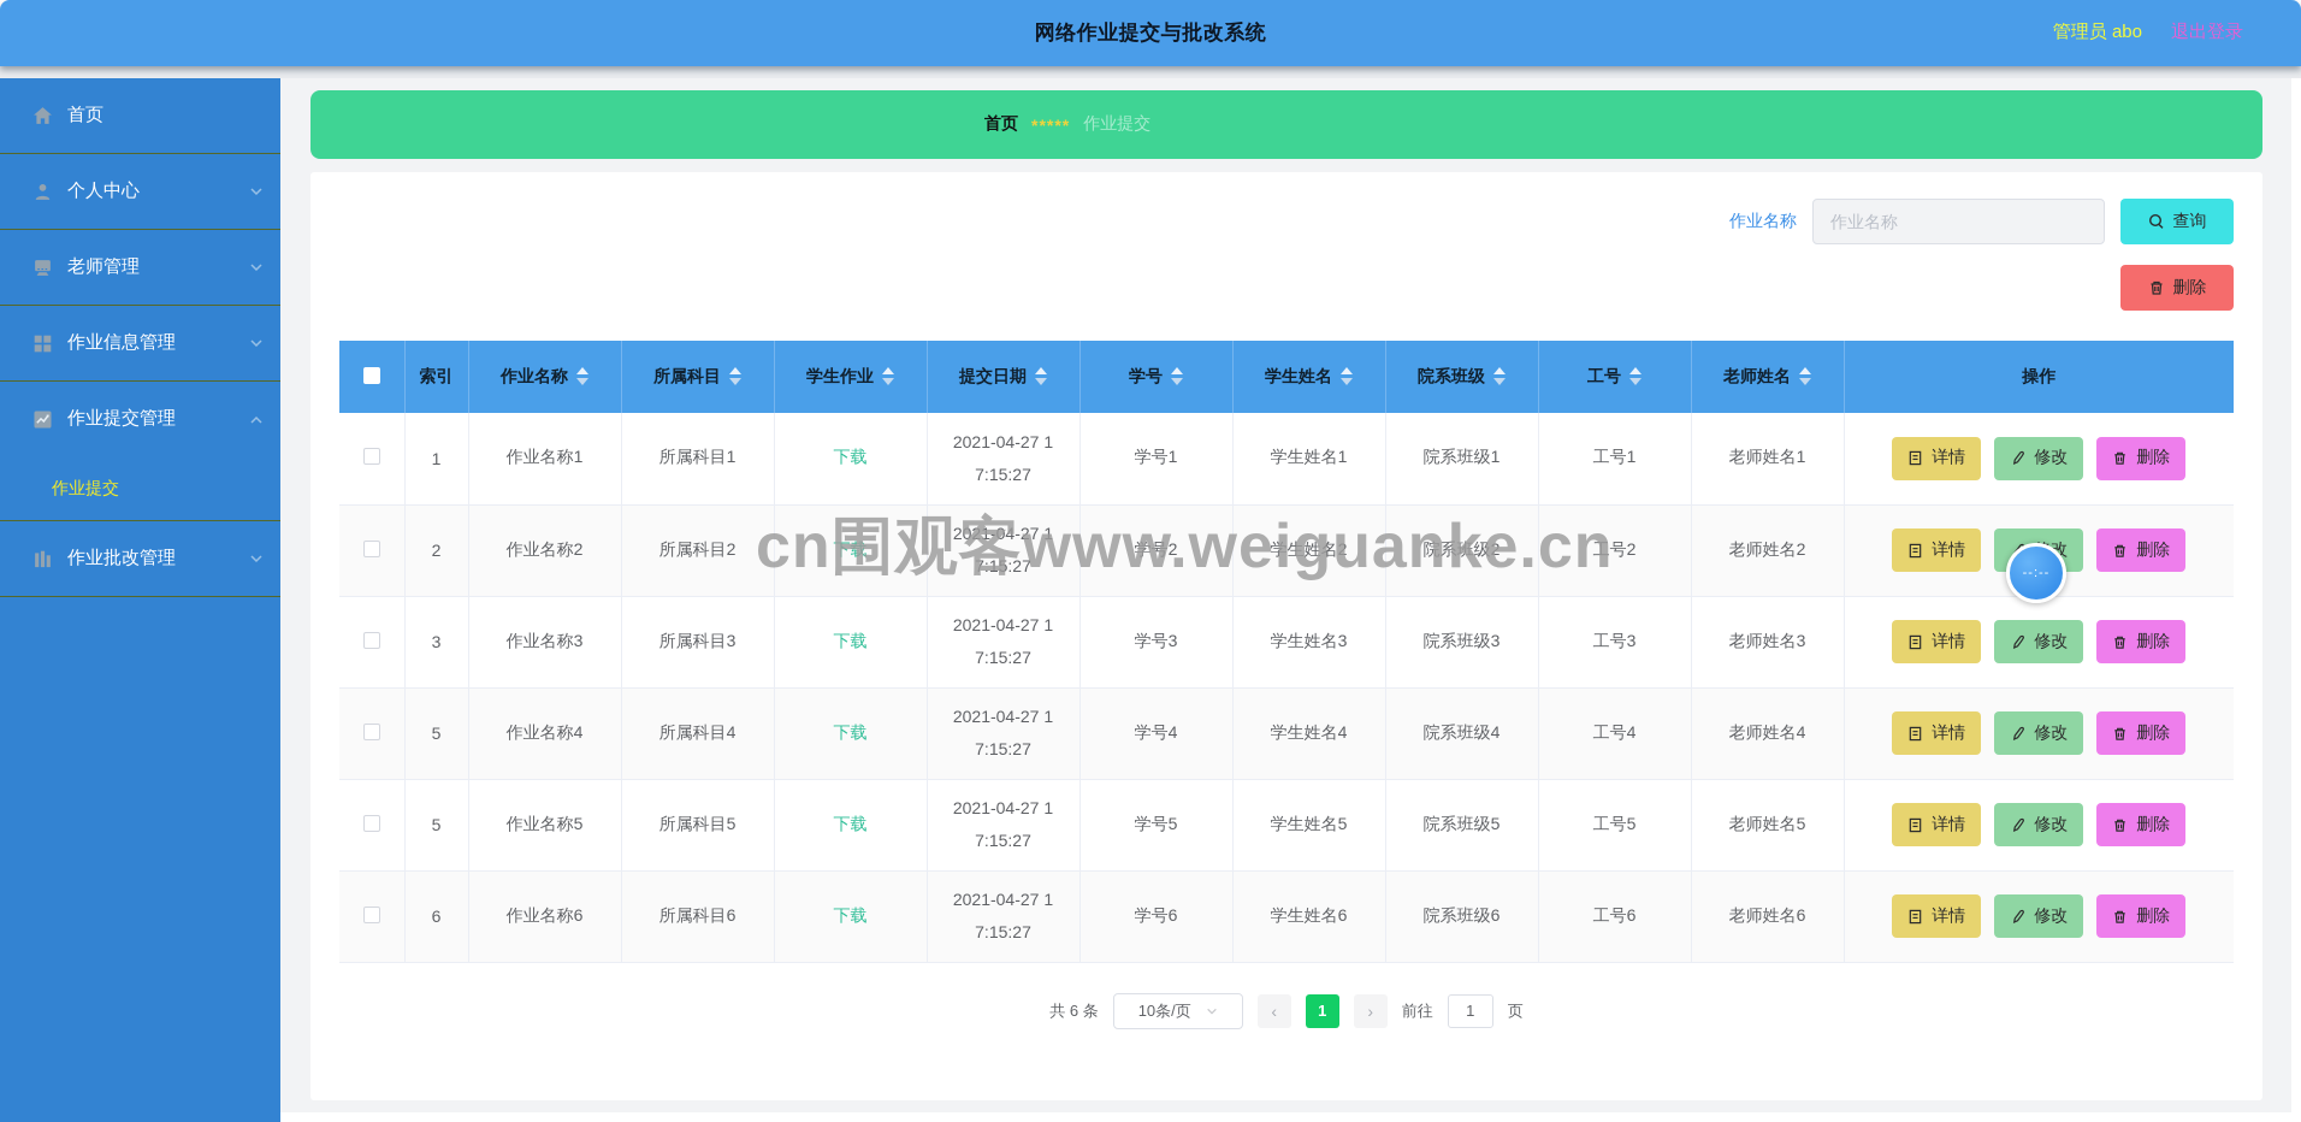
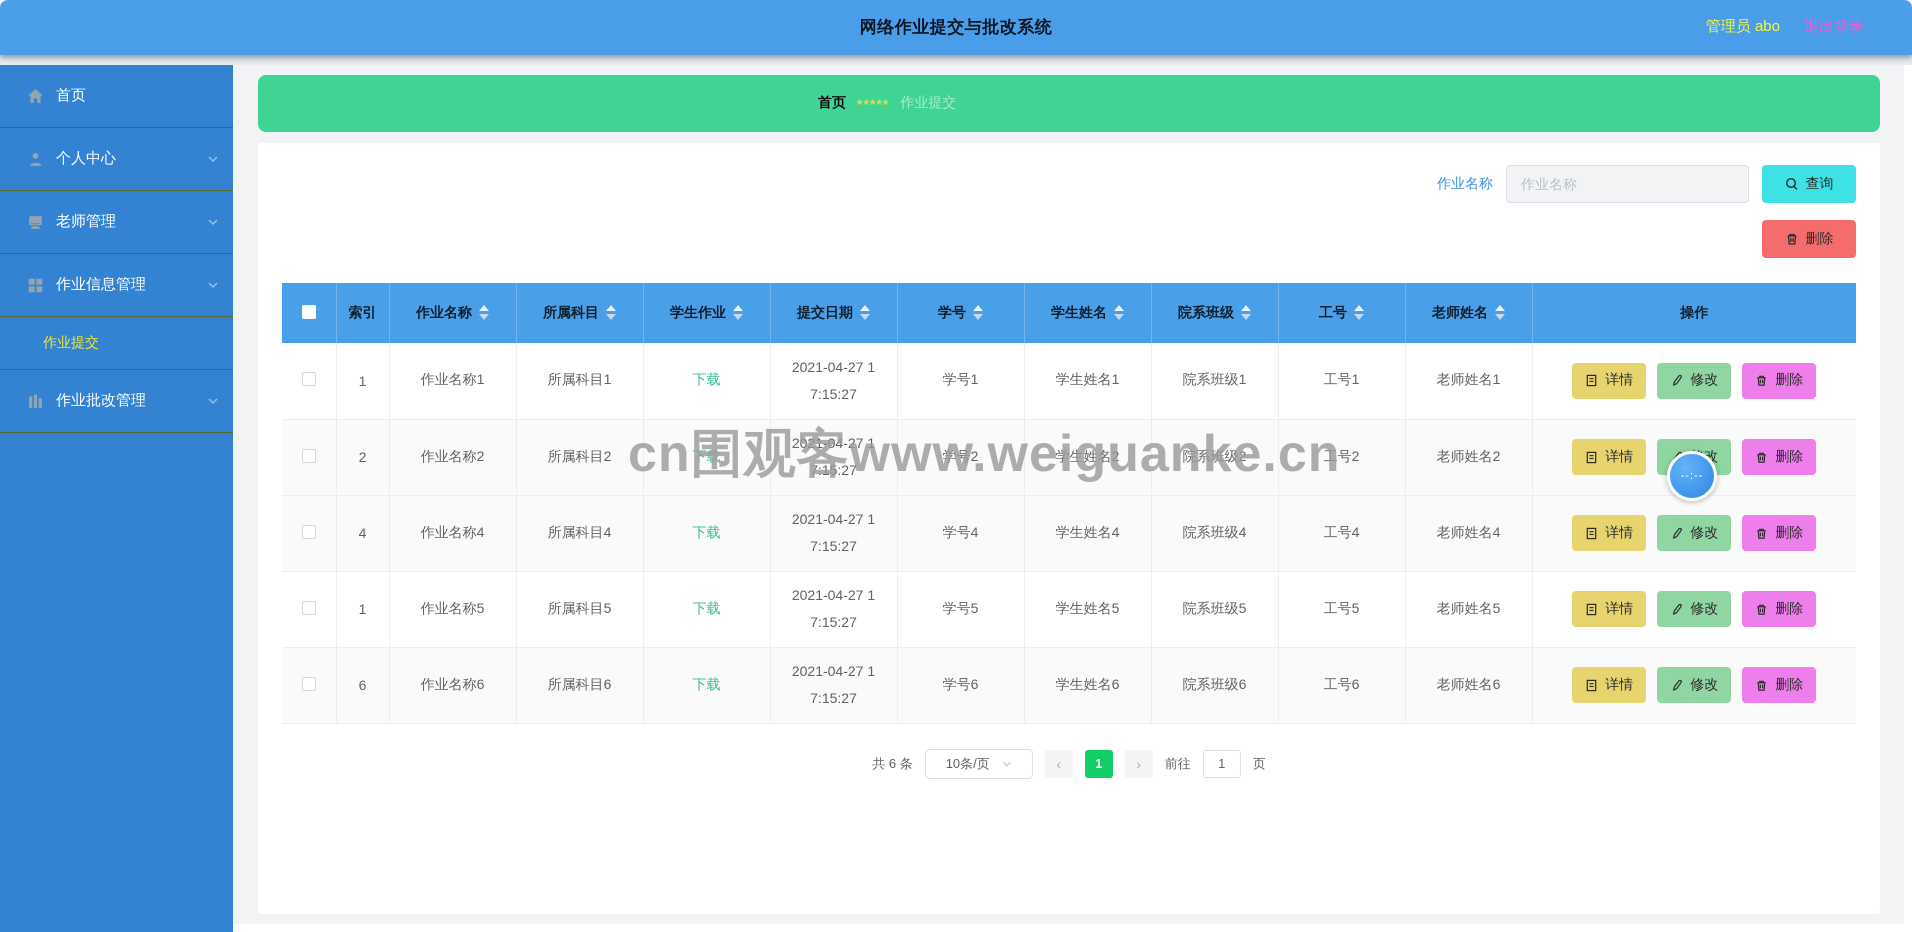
  网络作业提交与批改系统
  管理员 abo
  退出登录
  首页
  个人中心
  老师管理
  作业信息管理
- 作业提交管理
  作业提交
  作业批改管理
  首页
  *****
  作业提交
  作业名称
  作业名称
  查询
  删除
  	索引	作业名称	所属科目	学生作业	提交日期	学号	学生姓名	院系班级	工号	老师姓名	操作
  	1	作业名称1	所属科目1	下载	2021-04-27 17:15:27	学号1	学生姓名1	院系班级1	工号1	老师姓名1	详情 修改 删除
  	2	作业名称2	所属科目2	下载	2021-04-27 17:15:27	学号2	学生姓名2	院系班级2	工号2	老师姓名2	详情 改 删除
- 	3	作业名称3	所属科目3	下载	2021-04-27 17:15:27	学号3	学生姓名3	院系班级3	工号3	老师姓名3	详情 修改 删除
- 	5	作业名称4	所属科目4	下载	2021-04-27 17:15:27	学号4	学生姓名4	院系班级4	工号4	老师姓名4	详情 修改 删除
+ 	4	作业名称4	所属科目4	下载	2021-04-27 17:15:27	学号4	学生姓名4	院系班级4	工号4	老师姓名4	详情 修改 删除
- 	5	作业名称5	所属科目5	下载	2021-04-27 17:15:27	学号5	学生姓名5	院系班级5	工号5	老师姓名5	详情 修改 删除
+ 	1	作业名称5	所属科目5	下载	2021-04-27 17:15:27	学号5	学生姓名5	院系班级5	工号5	老师姓名5	详情 修改 删除
  	6	作业名称6	所属科目6	下载	2021-04-27 17:15:27	学号6	学生姓名6	院系班级6	工号6	老师姓名6	详情 修改 删除
  共 6 条
  10条/页
  ‹
  1
  ›
  前往
  1
  页
  cn围观客www.weiguanke.cn
  --:--
